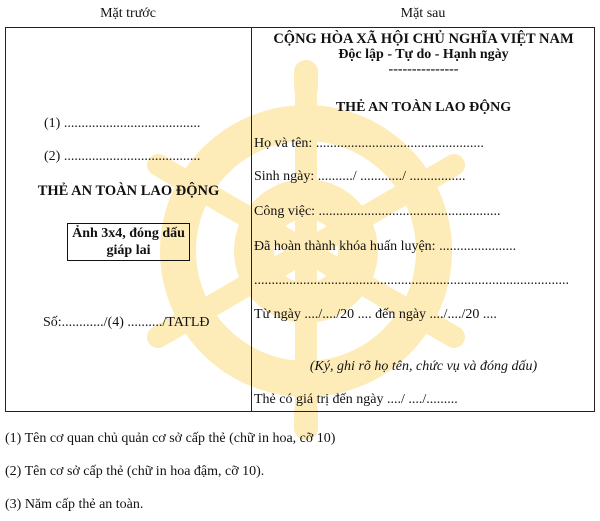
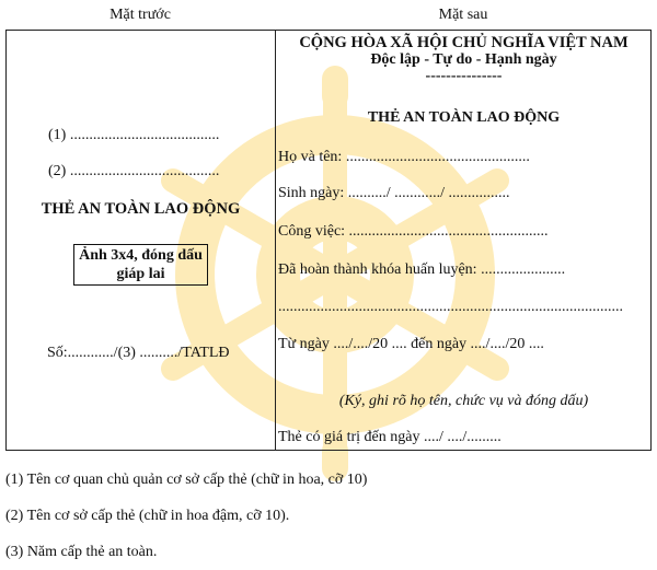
  Mặt trước
  Mặt sau
  (1) .......................................
  (2) .......................................
  THẺ AN TOÀN LAO ĐỘNG
  Ảnh 3x4, đóng dấu
  giáp lai
- Số:............/(4) ........../TATLĐ
+ Số:............/(3) ........../TATLĐ
  CỘNG HÒA XÃ HỘI CHỦ NGHĨA VIỆT NAM
  Độc lập - Tự do - Hạnh ngày
  ---------------
  THẺ AN TOÀN LAO ĐỘNG
  Họ và tên: ................................................
  Sinh ngày: ........../ ............/ ................
  Công việc: ....................................................
  Đã hoàn thành khóa huấn luyện: ......................
  ..........................................................................................
  Từ ngày ..../..../20 .... đến ngày ..../..../20 ....
  (Ký, ghi rõ họ tên, chức vụ và đóng dấu)
  Thẻ có giá trị đến ngày ..../ ..../.........
  (1) Tên cơ quan chủ quản cơ sở cấp thẻ (chữ in hoa, cỡ 10)
  (2) Tên cơ sở cấp thẻ (chữ in hoa đậm, cỡ 10).
  (3) Năm cấp thẻ an toàn.
